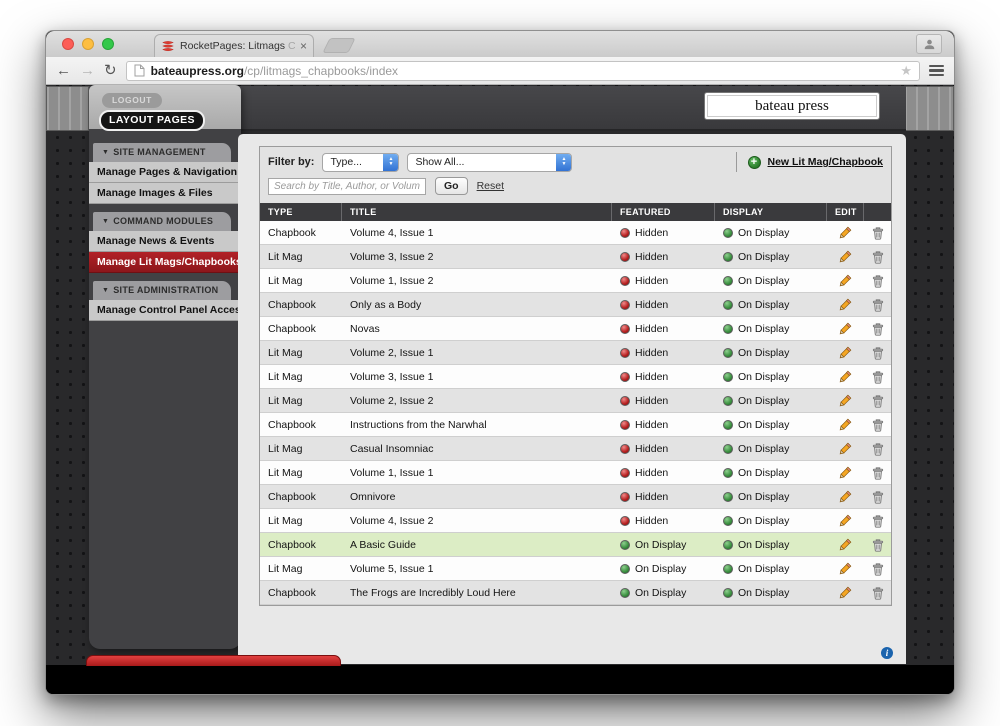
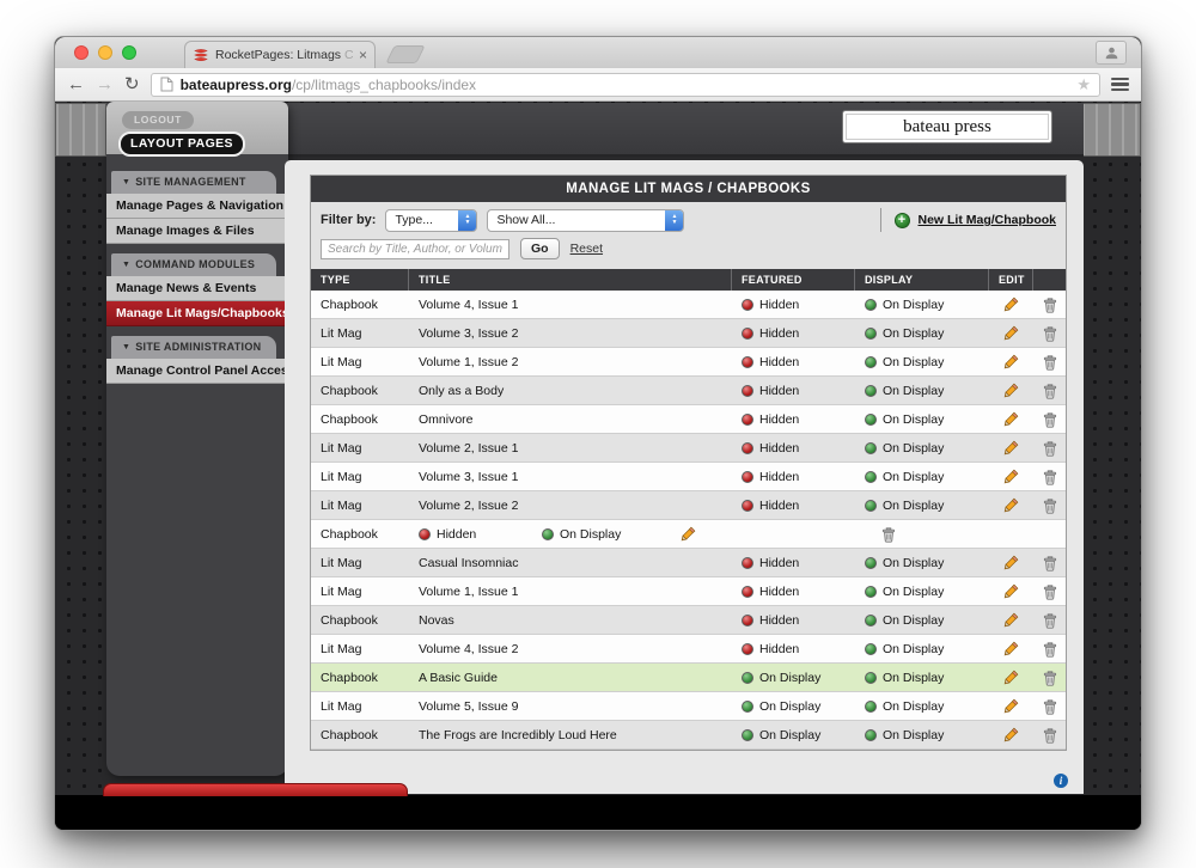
  RocketPages: Litmags C
  ×
  ←
  →
  ↻
  bateaupress.org/cp/litmags_chapbooks/index
  ★
  bateau press
  LOGOUT
  LAYOUT PAGES
  SITE MANAGEMENT
  Manage Pages & Navigation
  Manage Images & Files
  COMMAND MODULES
  Manage News & Events
  Manage Lit Mags/Chapbook
  SITE ADMINISTRATION
  Manage Control Panel Acce
+ MANAGE LIT MAGS / CHAPBOOKS
  Filter by:
  Type...
  Show All...
  +
  New Lit Mag/Chapbook
  Search by Title, Author, or Volum
  Go
  Reset
  TYPE
  TITLE
  FEATURED
  DISPLAY
  EDIT
  Chapbook
  Volume 4, Issue 1
  Hidden
  On Display
  Lit Mag
  Volume 3, Issue 2
  Hidden
  On Display
  Lit Mag
  Volume 1, Issue 2
  Hidden
  On Display
  Chapbook
  Only as a Body
  Hidden
  On Display
  Chapbook
- Novas
+ Omnivore
  Hidden
  On Display
  Lit Mag
  Volume 2, Issue 1
  Hidden
  On Display
  Lit Mag
  Volume 3, Issue 1
  Hidden
  On Display
  Lit Mag
  Volume 2, Issue 2
  Hidden
  On Display
  Chapbook
- Instructions from the Narwhal
  Hidden
  On Display
  Lit Mag
  Casual Insomniac
  Hidden
  On Display
  Lit Mag
  Volume 1, Issue 1
  Hidden
  On Display
  Chapbook
- Omnivore
+ Novas
  Hidden
  On Display
  Lit Mag
  Volume 4, Issue 2
  Hidden
  On Display
  Chapbook
  A Basic Guide
  On Display
  On Display
  Lit Mag
- Volume 5, Issue 1
+ Volume 5, Issue 9
  On Display
  On Display
  Chapbook
  The Frogs are Incredibly Loud Here
  On Display
  On Display
  i
